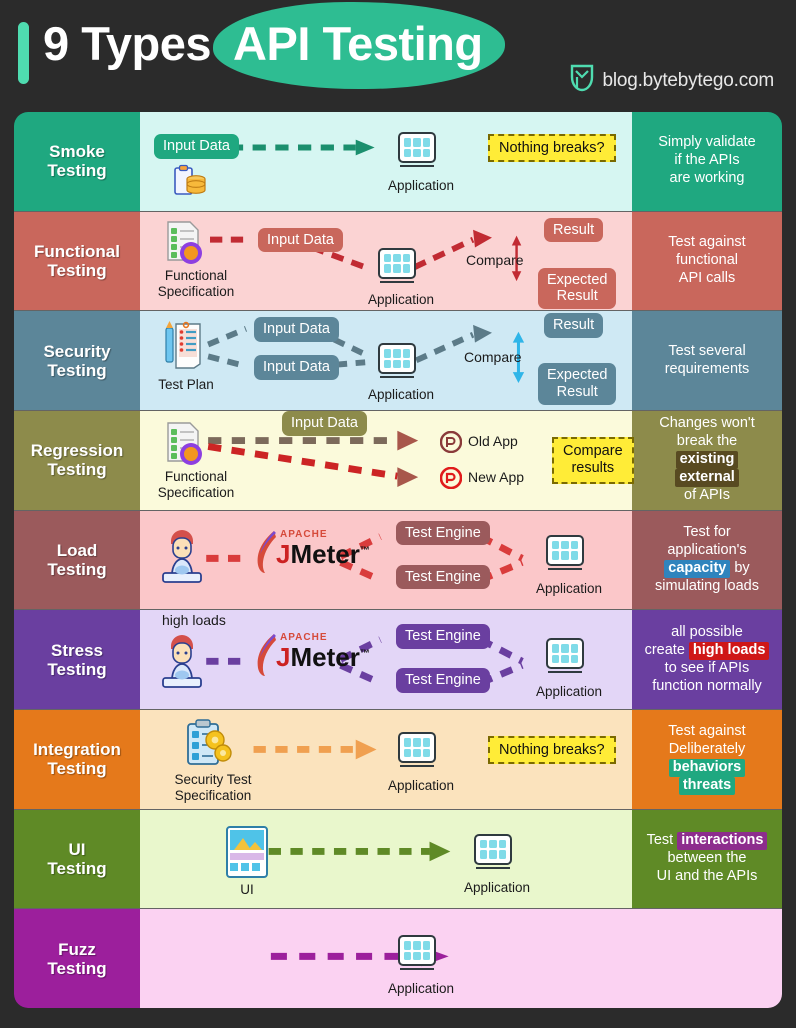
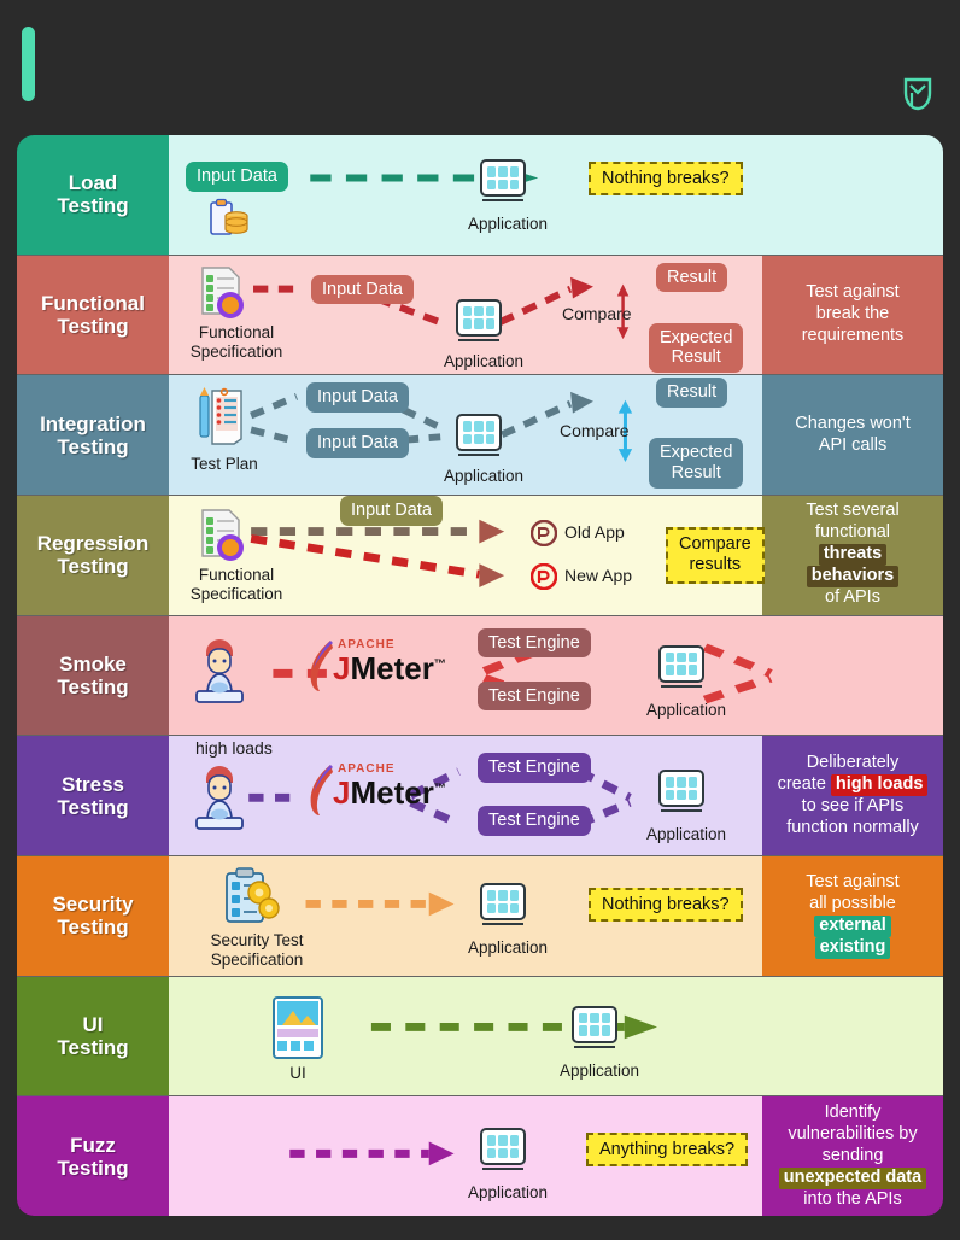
- 9 Types
- API Testing
- blog.bytebytego.com
- Smoke
+ Load
  Testing
  Input Data
  Application
  Nothing breaks?
- Simply validate
- if the APIs
- are working
  Functional
  Testing
  Functional
  Specification
  Input Data
  Application
  Compare
  Result
  Expected
  Result
  Test against
- functional
+ break the
- API calls
+ requirements
- Security
+ Integration
  Testing
  Test Plan
  Input Data
  Input Data
  Application
  Compare
  Result
  Expected
  Result
- Test several
+ Changes won't
- requirements
+ API calls
  Regression
  Testing
  Functional
  Specification
  Input Data
  Old App
  New App
  Compare
  results
- Changes won't
+ Test several
- break the
+ functional
- existing
+ threats
- external
+ behaviors
  of APIs
- Load
+ Smoke
  Testing
  APACHE
  JMeter™
  Test Engine
  Test Engine
  Application
- Test for
- application's
- capacity by
- simulating loads
  Stress
  Testing
  high loads
  APACHE
  JMeter™
  Test Engine
  Test Engine
  Application
- all possible
+ Deliberately
  create high loads
  to see if APIs
  function normally
- Integration
+ Security
  Testing
  Security Test
  Specification
  Application
  Nothing breaks?
  Test against
- Deliberately
+ all possible
- behaviors
+ external
- threats
+ existing
  UI
  Testing
  UI
  Application
- Test interactions
- between the
- UI and the APIs
  Fuzz
  Testing
  Application
+ Anything breaks?
+ Identify
+ vulnerabilities by
+ sending
+ unexpected data
+ into the APIs
